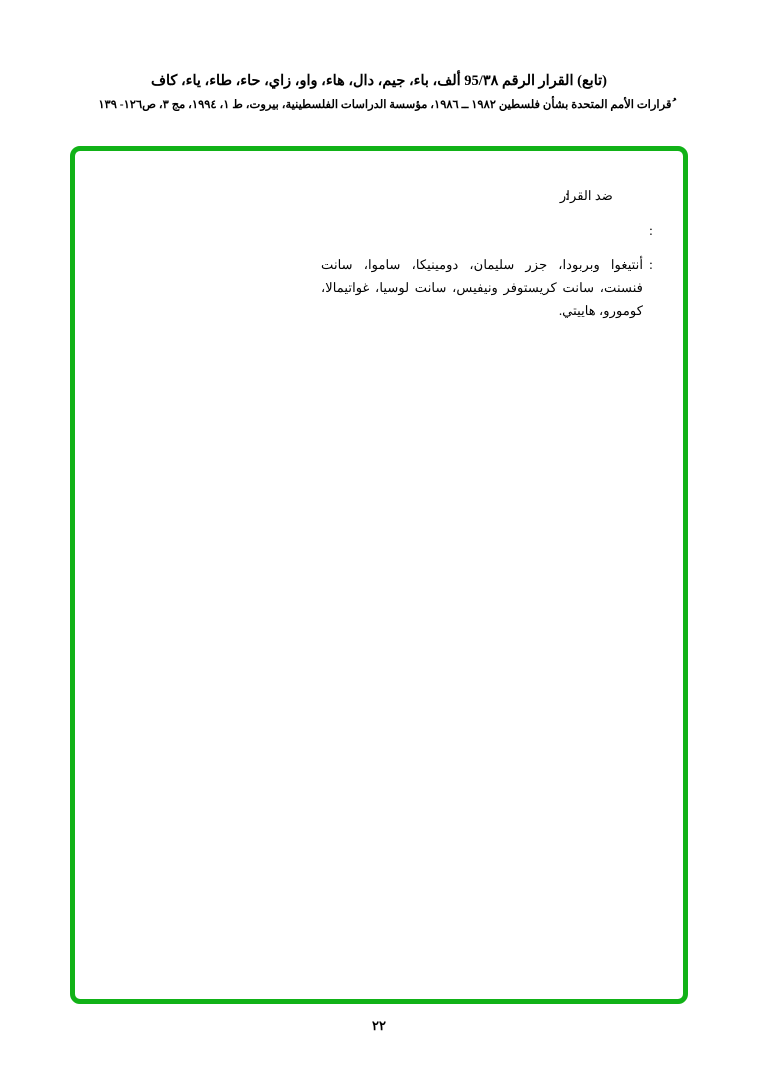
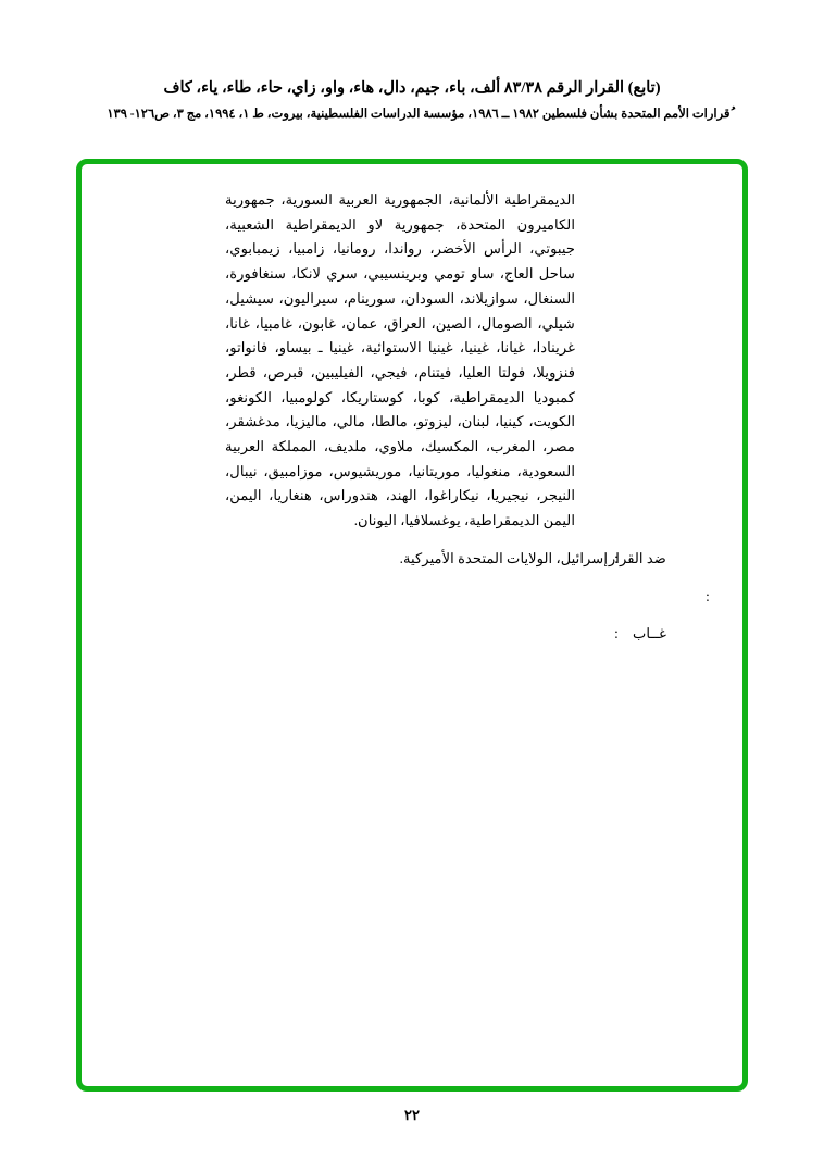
- (تابع) القرار الرقم 95/٣٨ ألف، باء، جيم، دال، هاء، واو، زاي، حاء، طاء، ياء، كاف
+ (تابع) القرار الرقم ٨٣/٣٨ ألف، باء، جيم، دال، هاء، واو، زاي، حاء، طاء، ياء، كاف
  ُقرارات الأمم المتحدة بشأن فلسطين ١٩٨٢ ــ ١٩٨٦، مؤسسة الدراسات الفلسطينية، بيروت، ط ١، ١٩٩٤، مج ٣، ص١٢٦- ١٣٩
+ الديمقراطية الألمانية، الجمهورية العربية السورية، جمهورية الكاميرون المتحدة، جمهورية لاو الديمقراطية الشعبية، جيبوتي، الرأس الأخضر، رواندا، رومانيا، زامبيا، زيمبابوي، ساحل العاج، ساو تومي وبرينسيبي، سري لانكا، سنغافورة، السنغال، سوازيلاند، السودان، سورينام، سيراليون، سيشيل، شيلي، الصومال، الصين، العراق، عمان، غابون، غامبيا، غانا، غرينادا، غيانا، غينيا، غينيا الاستوائية، غينيا ـ بيساو، فانواتو، فنزويلا، فولتا العليا، فيتنام، فيجي، الفيليبين، قبرص، قطر، كمبوديا الديمقراطية، كوبا، كوستاريكا، كولومبيا، الكونغو، الكويت، كينيا، لبنان، ليزوتو، مالطا، مالي، ماليزيا، مدغشقر، مصر، المغرب، المكسيك، ملاوي، ملديف، المملكة العربية السعودية، منغوليا، موريتانيا، موريشيوس، موزامبيق، نيبال، النيجر، نيجيريا، نيكاراغوا، الهند، هندوراس، هنغاريا، اليمن، اليمن الديمقراطية، يوغسلافيا، اليونان.
  ضد القرار
  :
+ إسرائيل، الولايات المتحدة الأميركية.
  :
+ غــاب
  :
- أنتيغوا وبربودا، جزر سليمان، دومينيكا، ساموا، سانت فنسنت، سانت كريستوفر ونيفيس، سانت لوسيا، غواتيمالا، كومورو، هاييتي.
  ٢٢
